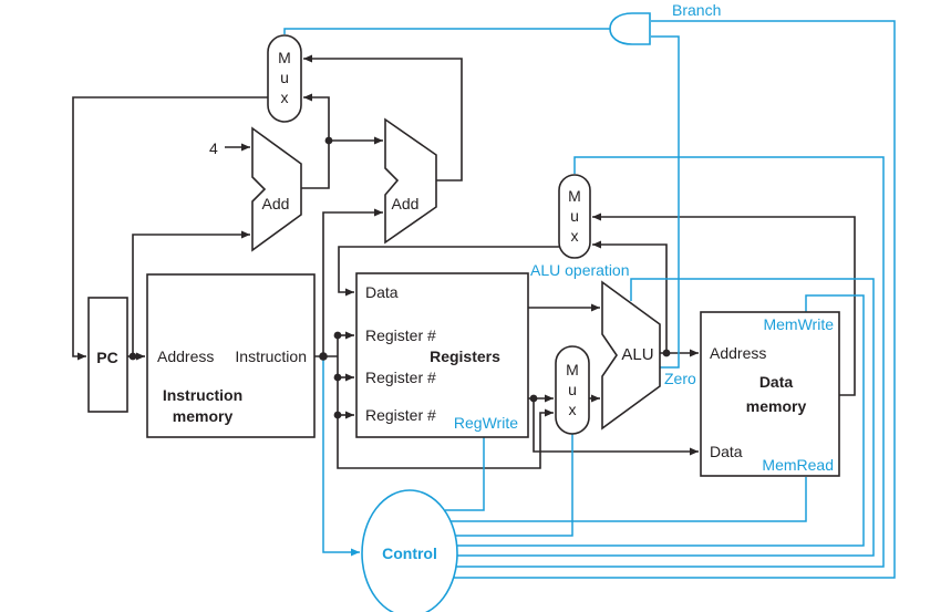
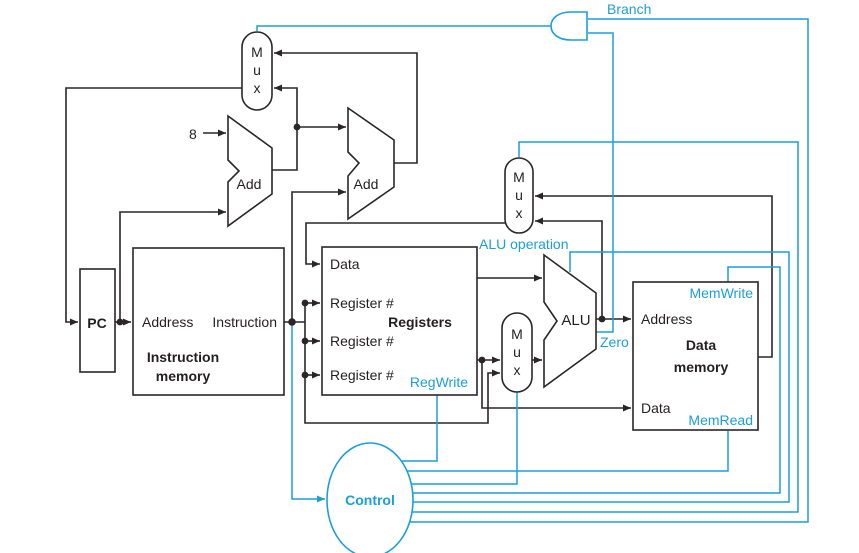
  Branch
- 4
+ 8
  PC
  Address
  Instruction
  Instruction
  memory
  Data
  Register #
  Register #
  Register #
  Registers
  RegWrite
  Address
  Data
  Data
  memory
  MemWrite
  MemRead
  Add
  Add
  ALU
  ALU operation
  Zero
  M
  u
  x
  M
  u
  x
  M
  u
  x
  Control
